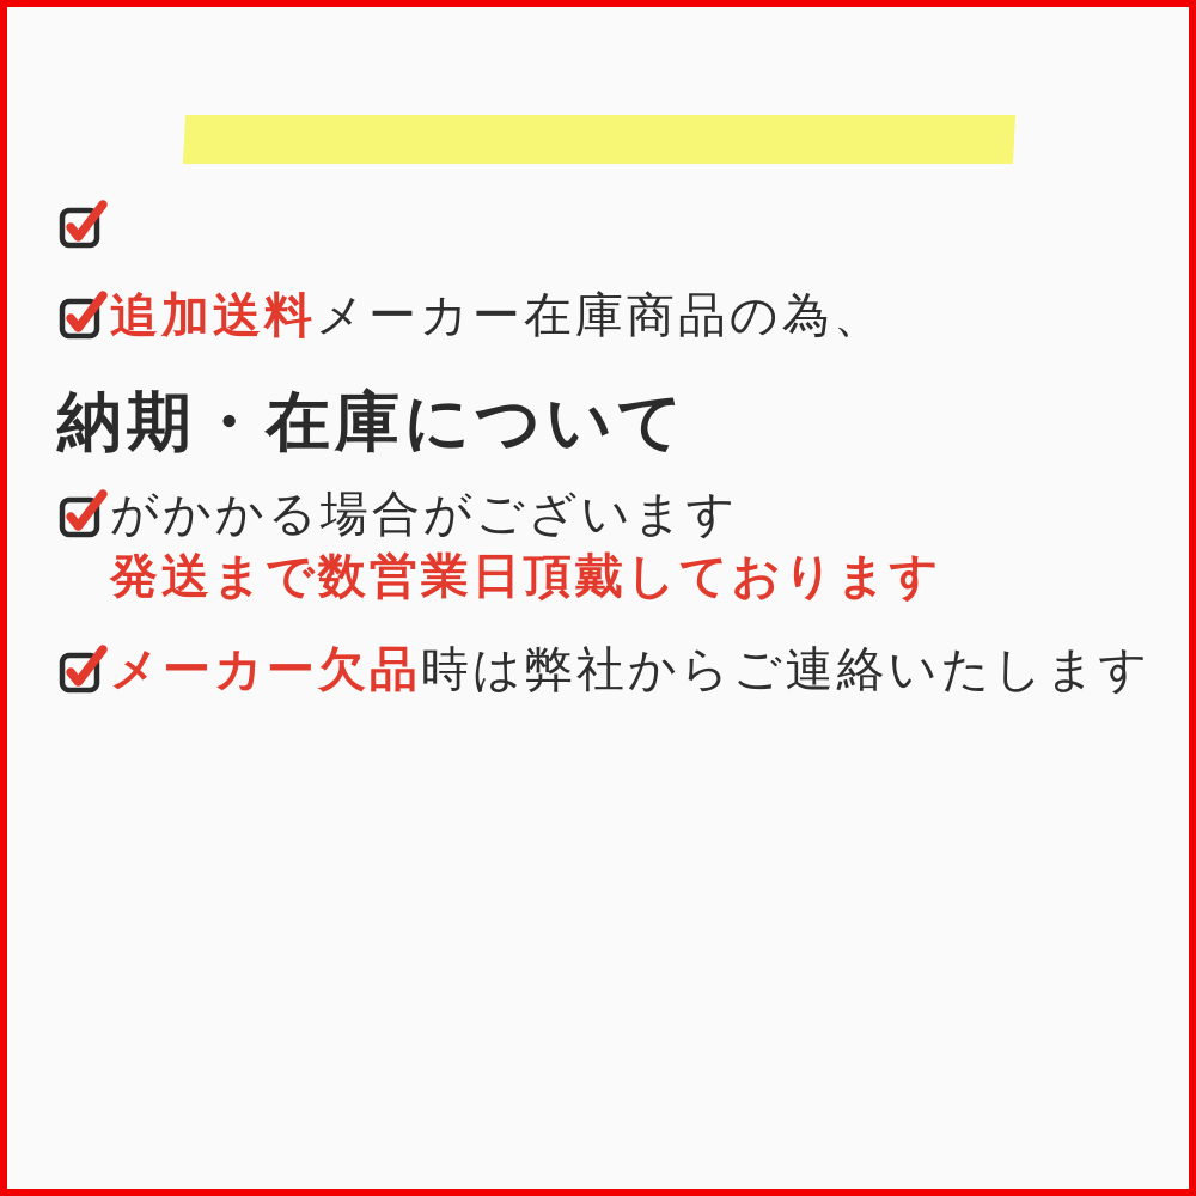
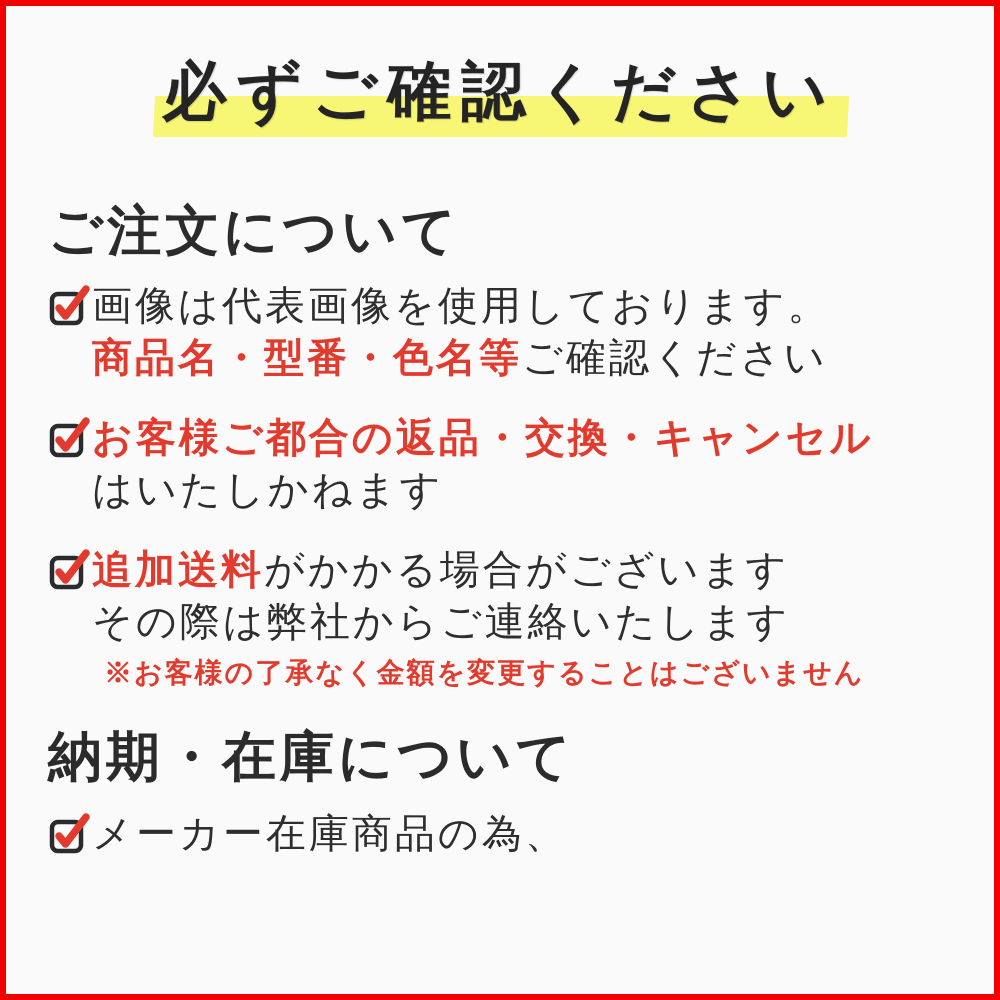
+ 必ずご確認ください
+ ご注文について
+ 画像は代表画像を使用しております。
+ 商品名・型番・色名等ご確認ください
+ お客様ご都合の返品・交換・キャンセル
+ はいたしかねます
- 追加送料メーカー在庫商品の為、
+ 追加送料がかかる場合がございます
+ その際は弊社からご連絡いたします
+ ※お客様の了承なく金額を変更することはございません
  納期・在庫について
- がかかる場合がございます
+ メーカー在庫商品の為、
- 発送まで数営業日頂戴しております
- メーカー欠品時は弊社からご連絡いたします
